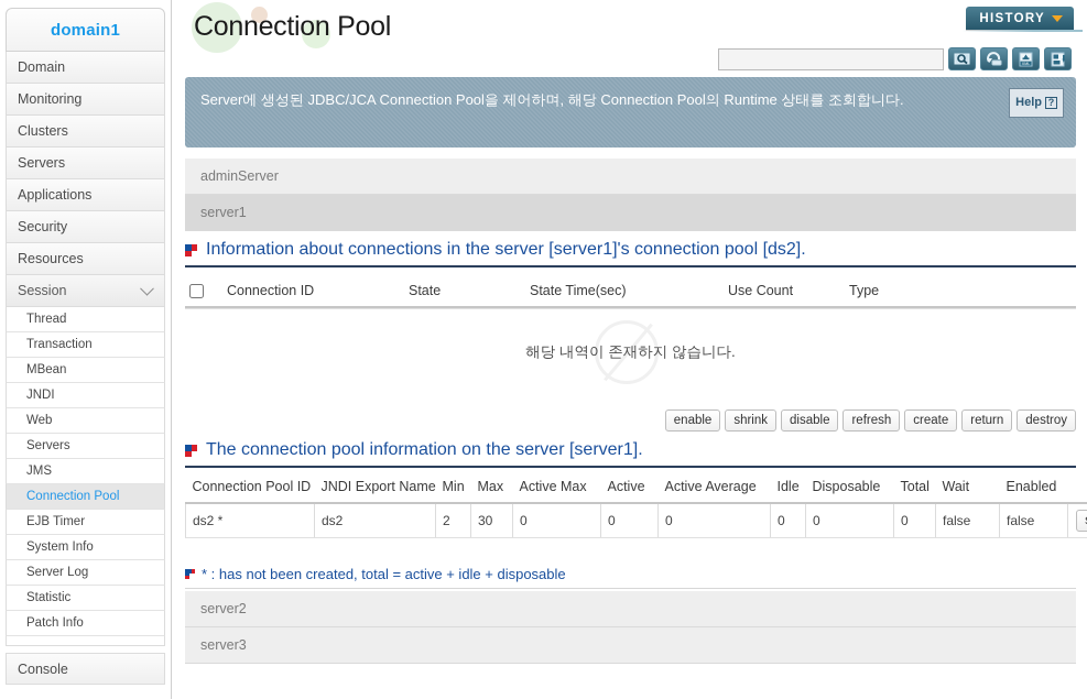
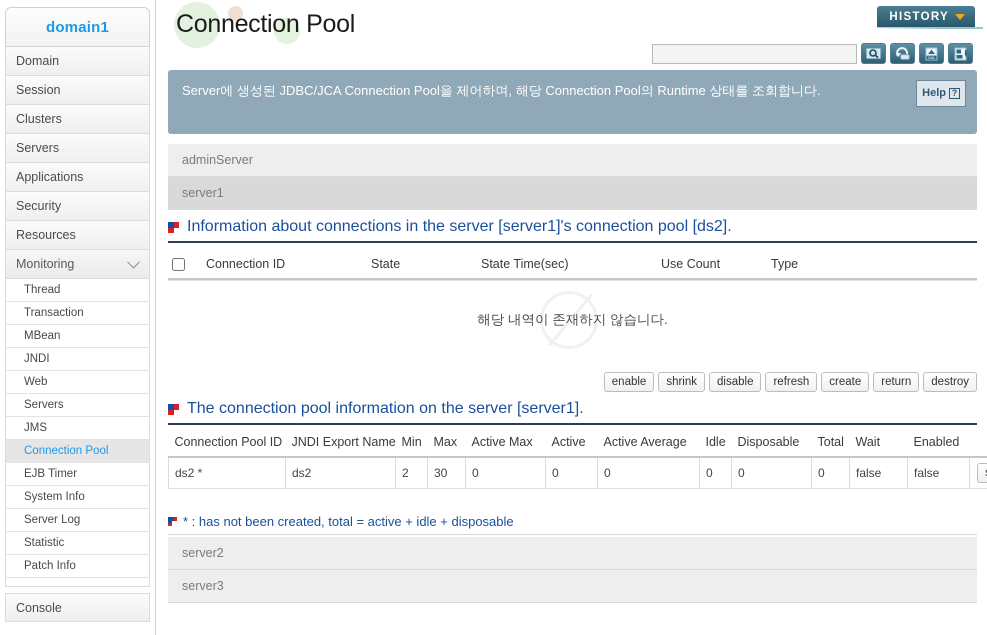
  domain1
  Domain
- Monitoring
+ Session
  Clusters
  Servers
  Applications
  Security
  Resources
- Session
+ Monitoring
  Thread
  Transaction
  MBean
  JNDI
  Web
  Servers
  JMS
  Connection Pool
  EJB Timer
  System Info
  Server Log
  Statistic
  Patch Info
  Console
  Connection Pool
  HISTORY
  Server에 생성된 JDBC/JCA Connection Pool을 제어하며, 해당 Connection Pool의 Runtime 상태를 조회합니다.
  Help
  ?
  adminServer
  server1
  Information about connections in the server [server1]'s connection pool [ds2].
  Connection ID
  State
  State Time(sec)
  Use Count
  Type
  해당 내역이 존재하지 않습니다.
  enable
  shrink
  disable
  refresh
  create
  return
  destroy
  The connection pool information on the server [server1].
  Connection Pool ID	JNDI Export Name	Min	Max	Active Max	Active	Active Average	Idle	Disposable	Total	Wait	Enabled
  ds2 *	ds2	2	30	0	0	0	0	0	0	false	false
  * : has not been created, total = active + idle + disposable
  server2
  server3
